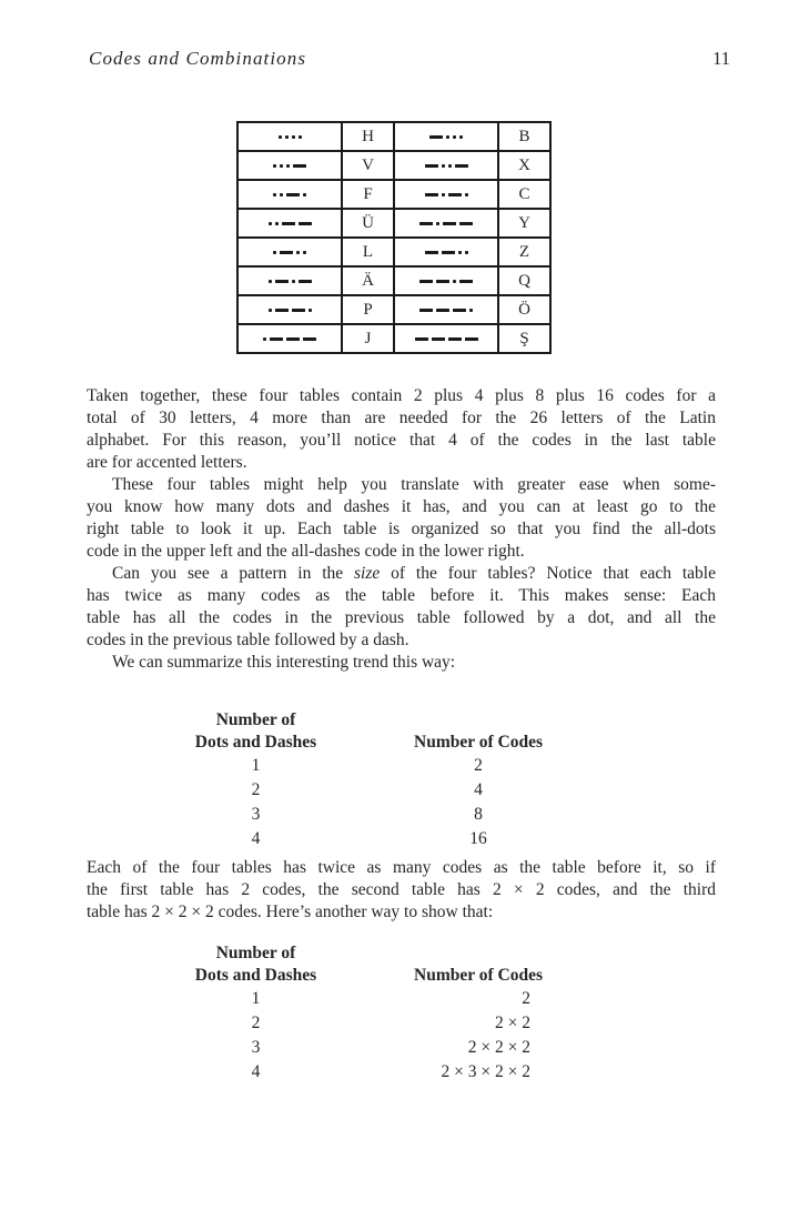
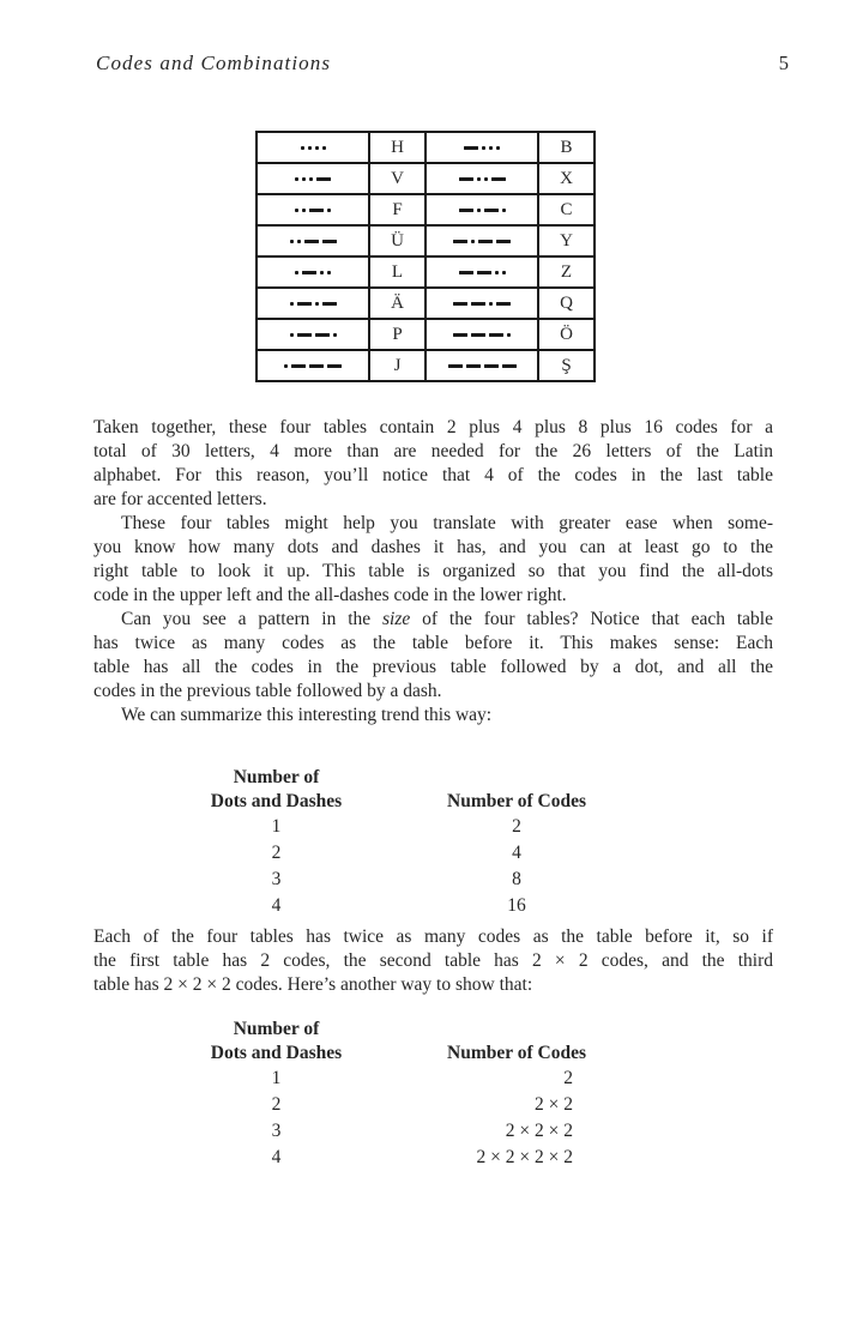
  Codes and Combinations
- 11
+ 5
  	H		B
  	V		X
  	F		C
  	Ü		Y
  	L		Z
  	Ä		Q
  	P		Ö
  	J		Ş
  Taken together, these four tables contain 2 plus 4 plus 8 plus 16 codes for a
  total of 30 letters, 4 more than are needed for the 26 letters of the Latin
  alphabet. For this reason, you’ll notice that 4 of the codes in the last table
  are for accented letters.
  These four tables might help you translate with greater ease when some-
  you know how many dots and dashes it has, and you can at least go to the
- right table to look it up. Each table is organized so that you find the all-dots
+ right table to look it up. This table is organized so that you find the all-dots
  code in the upper left and the all-dashes code in the lower right.
  Can you see a pattern in the size of the four tables? Notice that each table
  has twice as many codes as the table before it. This makes sense: Each
  table has all the codes in the previous table followed by a dot, and all the
  codes in the previous table followed by a dash.
  We can summarize this interesting trend this way:
  Number of
  Dots and Dashes
  Number of Codes
  1
  2
  2
  4
  3
  8
  4
  16
  Each of the four tables has twice as many codes as the table before it, so if
  the first table has 2 codes, the second table has 2 × 2 codes, and the third
  table has 2 × 2 × 2 codes. Here’s another way to show that:
  Number of
  Dots and Dashes
  Number of Codes
  1
  2
  2
  2 × 2
  3
  2 × 2 × 2
  4
- 2 × 3 × 2 × 2
+ 2 × 2 × 2 × 2
